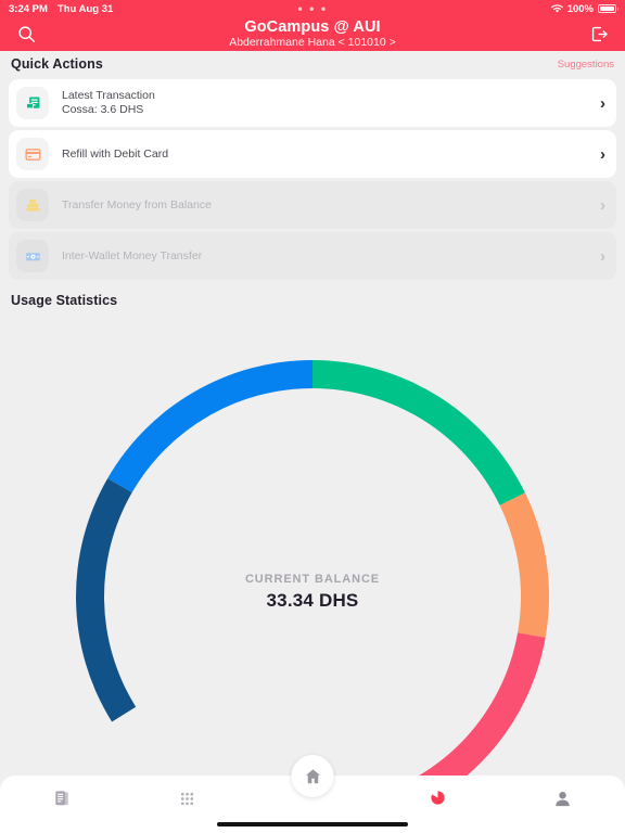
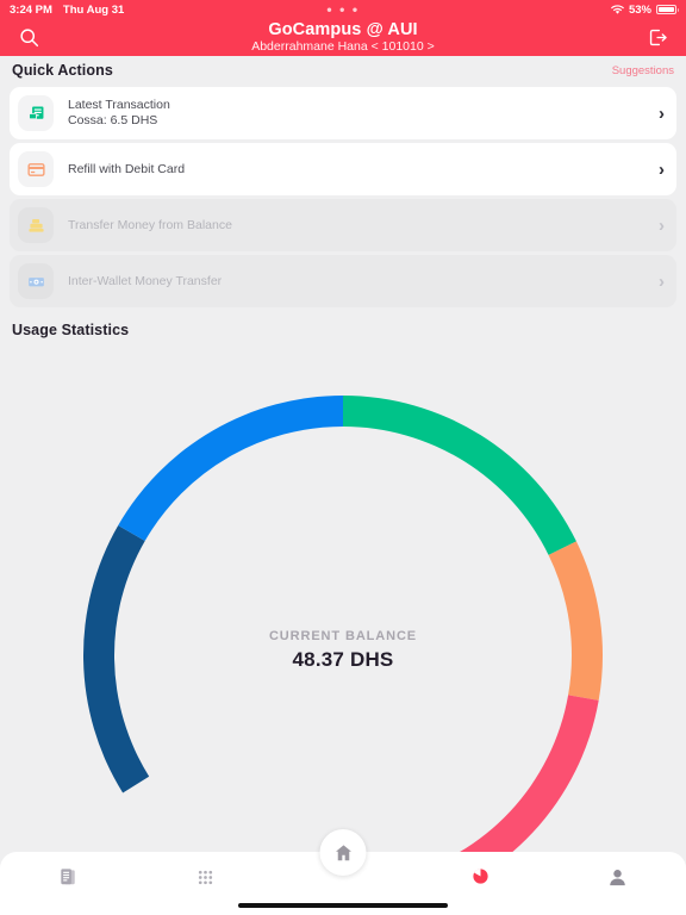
  3:24 PM
  Thu Aug 31
  • • •
- 100%
+ 53%
  GoCampus @ AUI
  Abderrahmane Hana < 101010 >
  Quick Actions
  Suggestions
  Latest Transaction
- Cossa: 3.6 DHS
+ Cossa: 6.5 DHS
  ›
  Refill with Debit Card
  ›
  Transfer Money from Balance
  ›
  Inter-Wallet Money Transfer
  ›
  Usage Statistics
  CURRENT BALANCE
- 33.34 DHS
+ 48.37 DHS
